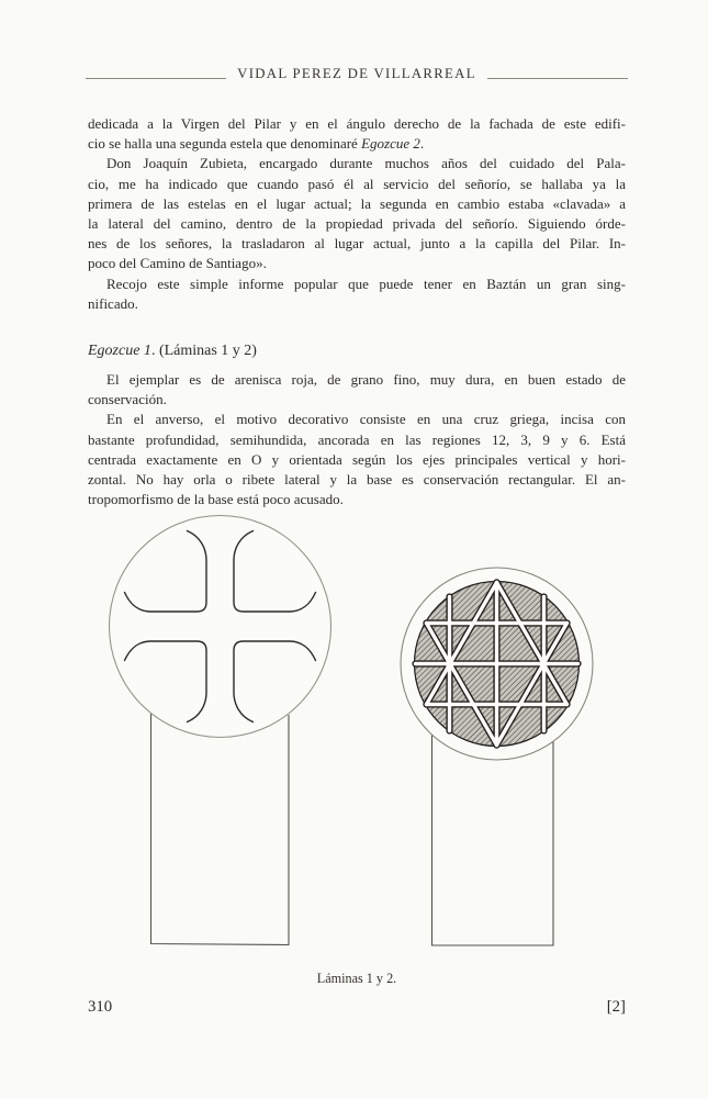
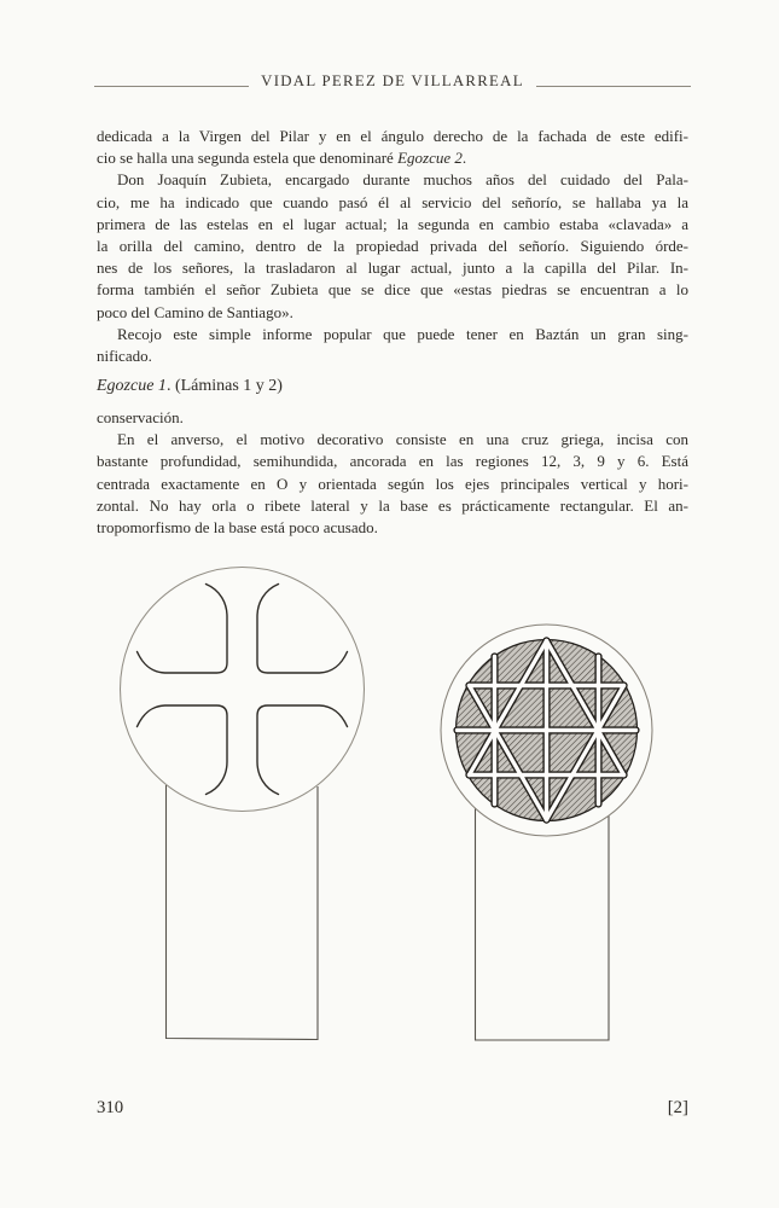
  VIDAL PEREZ DE VILLARREAL
  dedicada a la Virgen del Pilar y en el ángulo derecho de la fachada de este edifi-
  cio se halla una segunda estela que denominaré Egozcue 2.
  Don Joaquín Zubieta, encargado durante muchos años del cuidado del Pala-
  cio, me ha indicado que cuando pasó él al servicio del señorío, se hallaba ya la
  primera de las estelas en el lugar actual; la segunda en cambio estaba «clavada» a
- la lateral del camino, dentro de la propiedad privada del señorío. Siguiendo órde-
+ la orilla del camino, dentro de la propiedad privada del señorío. Siguiendo órde-
  nes de los señores, la trasladaron al lugar actual, junto a la capilla del Pilar. In-
+ forma también el señor Zubieta que se dice que «estas piedras se encuentran a lo
  poco del Camino de Santiago».
  Recojo este simple informe popular que puede tener en Baztán un gran sing-
  nificado.
  Egozcue 1. (Láminas 1 y 2)
- El ejemplar es de arenisca roja, de grano fino, muy dura, en buen estado de
  conservación.
  En el anverso, el motivo decorativo consiste en una cruz griega, incisa con
  bastante profundidad, semihundida, ancorada en las regiones 12, 3, 9 y 6. Está
  centrada exactamente en O y orientada según los ejes principales vertical y hori-
- zontal. No hay orla o ribete lateral y la base es conservación rectangular. El an-
+ zontal. No hay orla o ribete lateral y la base es prácticamente rectangular. El an-
  tropomorfismo de la base está poco acusado.
- Láminas 1 y 2.
  310
  [2]
